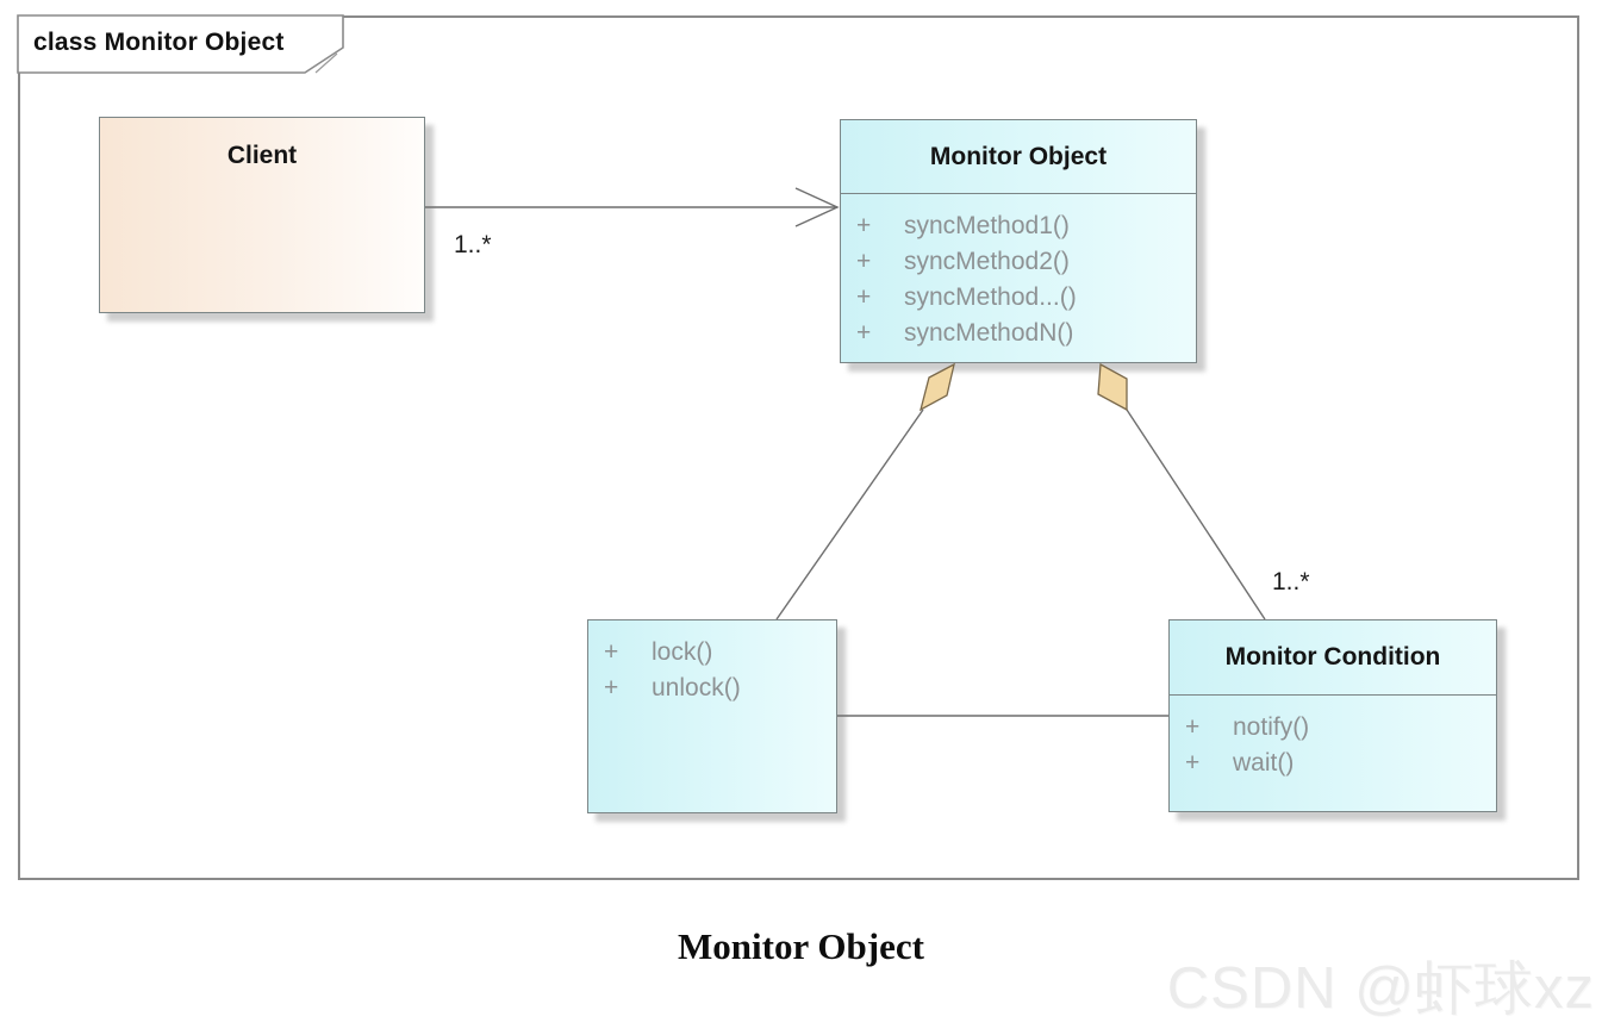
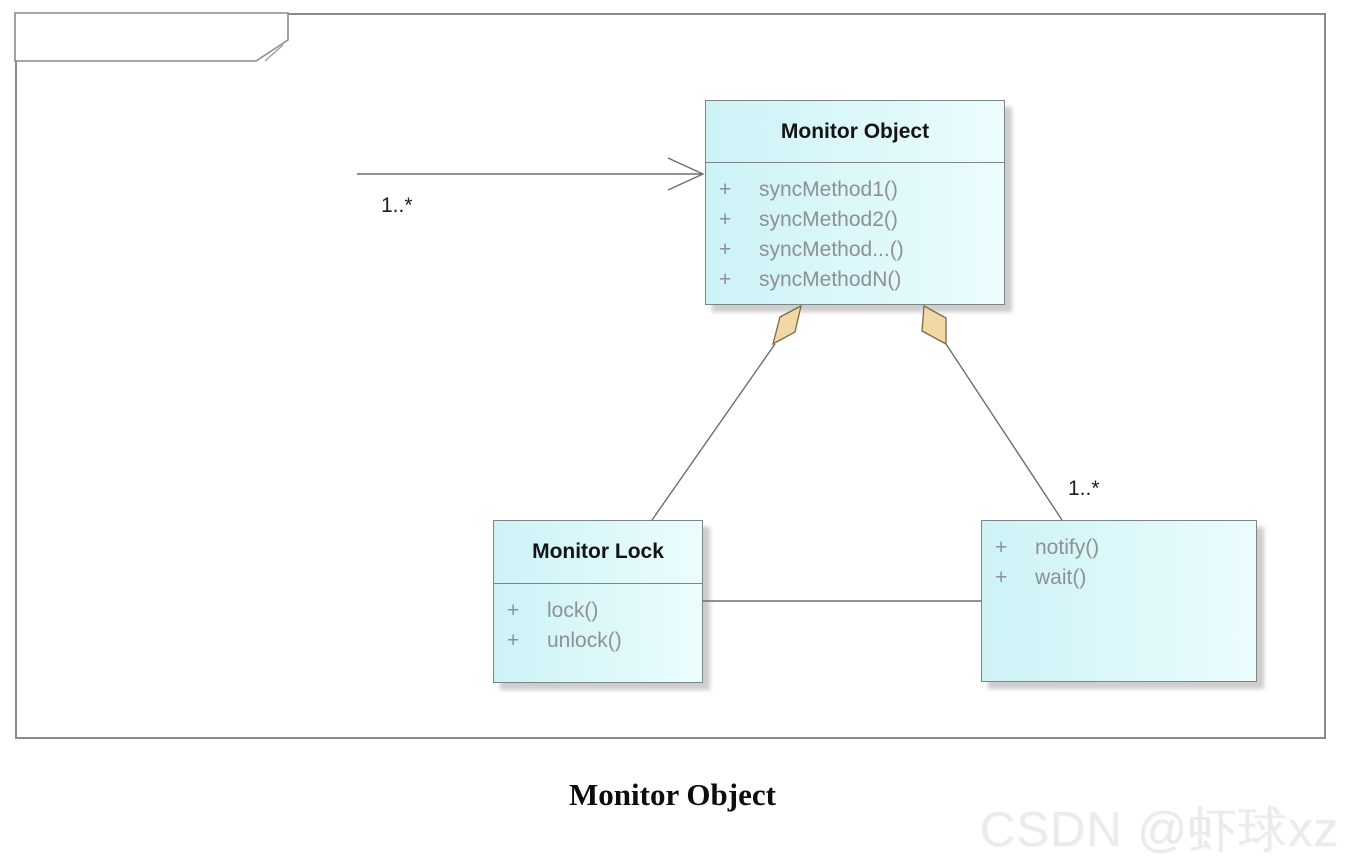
- class Monitor Object
- Client
  Monitor Object
  +
  syncMethod1()
  +
  syncMethod2()
  +
  syncMethod...()
  +
  syncMethodN()
+ Monitor Lock
  +
  lock()
  +
  unlock()
- Monitor Condition
  +
  notify()
  +
  wait()
  1..*
  1..*
  Monitor Object
